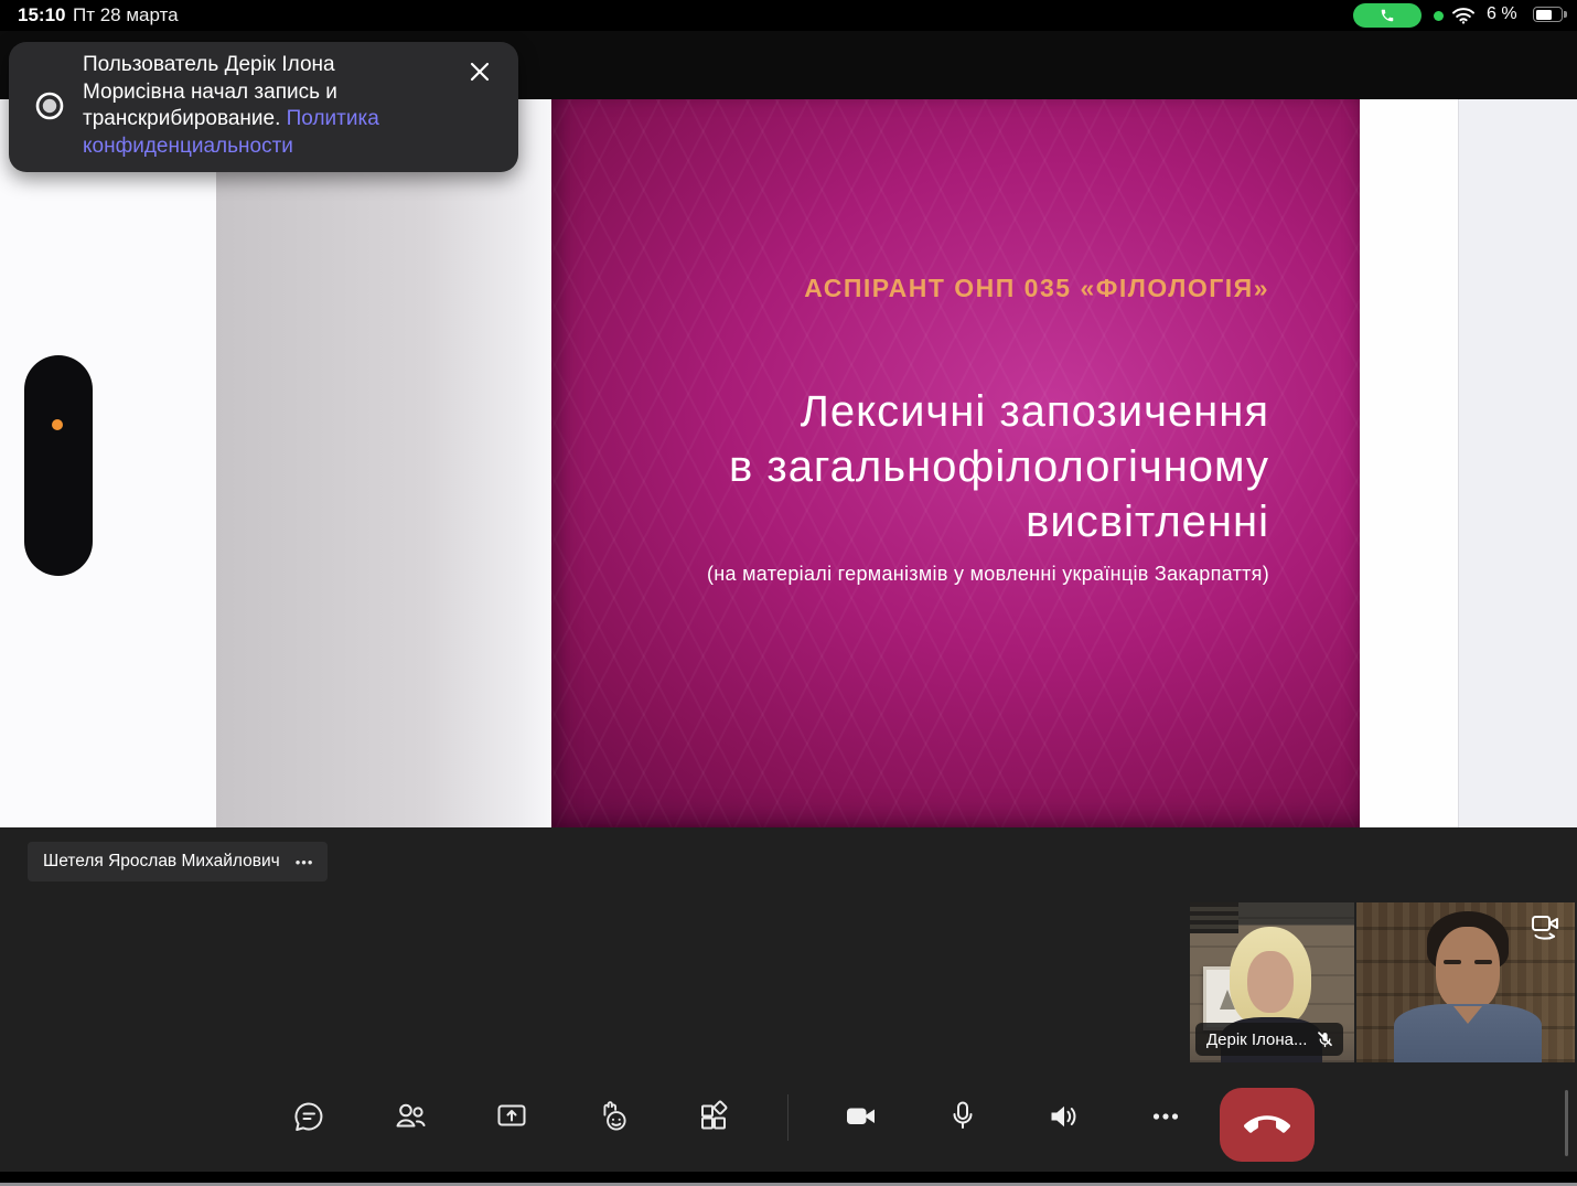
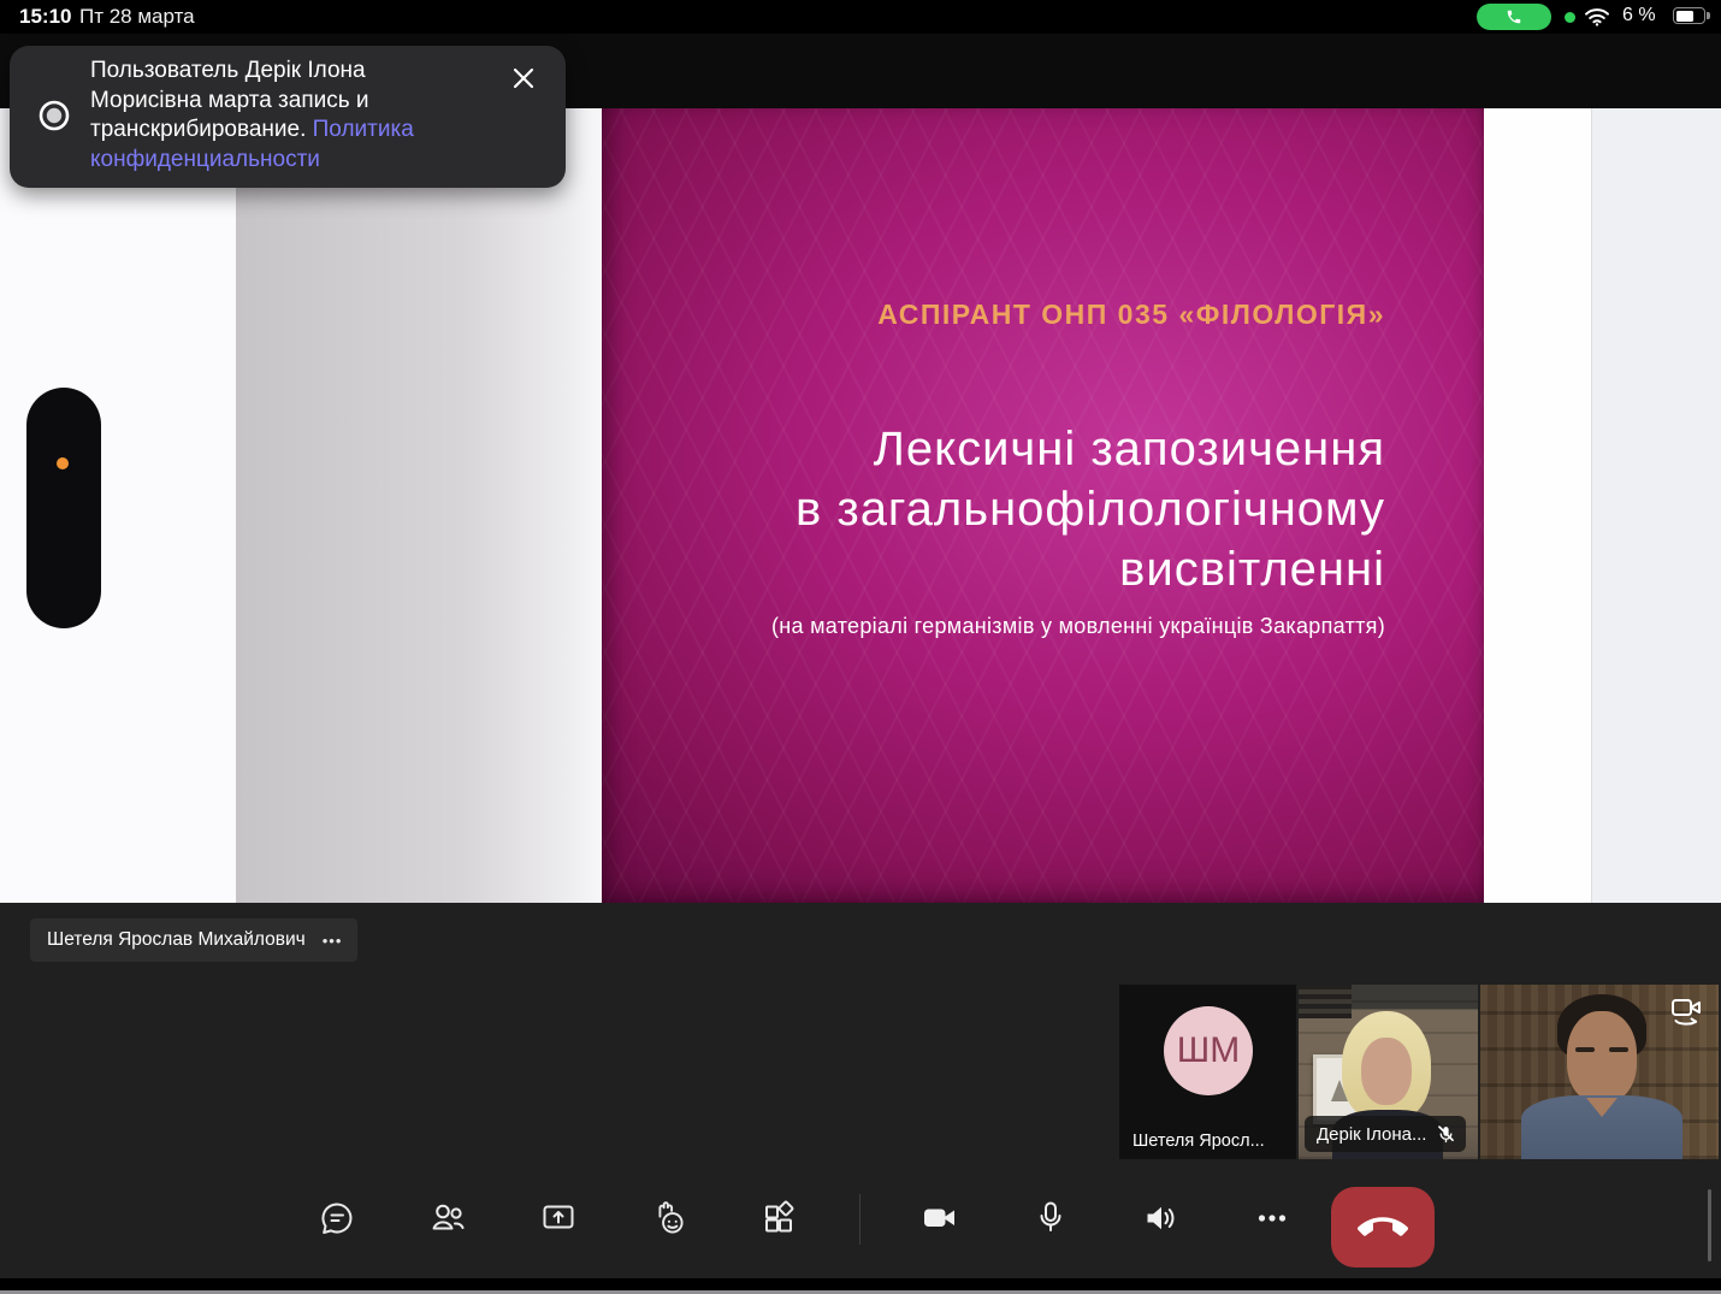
  15:10
  Пт 28 марта
  6 %
  АСПІРАНТ ОНП 035 «ФІЛОЛОГІЯ»
  Лексичні запозичення
  в загальнофілологічному
  висвітленні
  (на матеріалі германізмів у мовленні українців Закарпаття)
- Пользователь Дерік Ілона Морисівна начал запись и транскрибирование. Политика конфиденциальности
+ Пользователь Дерік Ілона Морисівна марта запись и транскрибирование. Политика конфиденциальности
  Шетеля Ярослав Михайлович
  •••
+ ШМ
+ Шетеля Яросл...
  Дерік Ілона...
